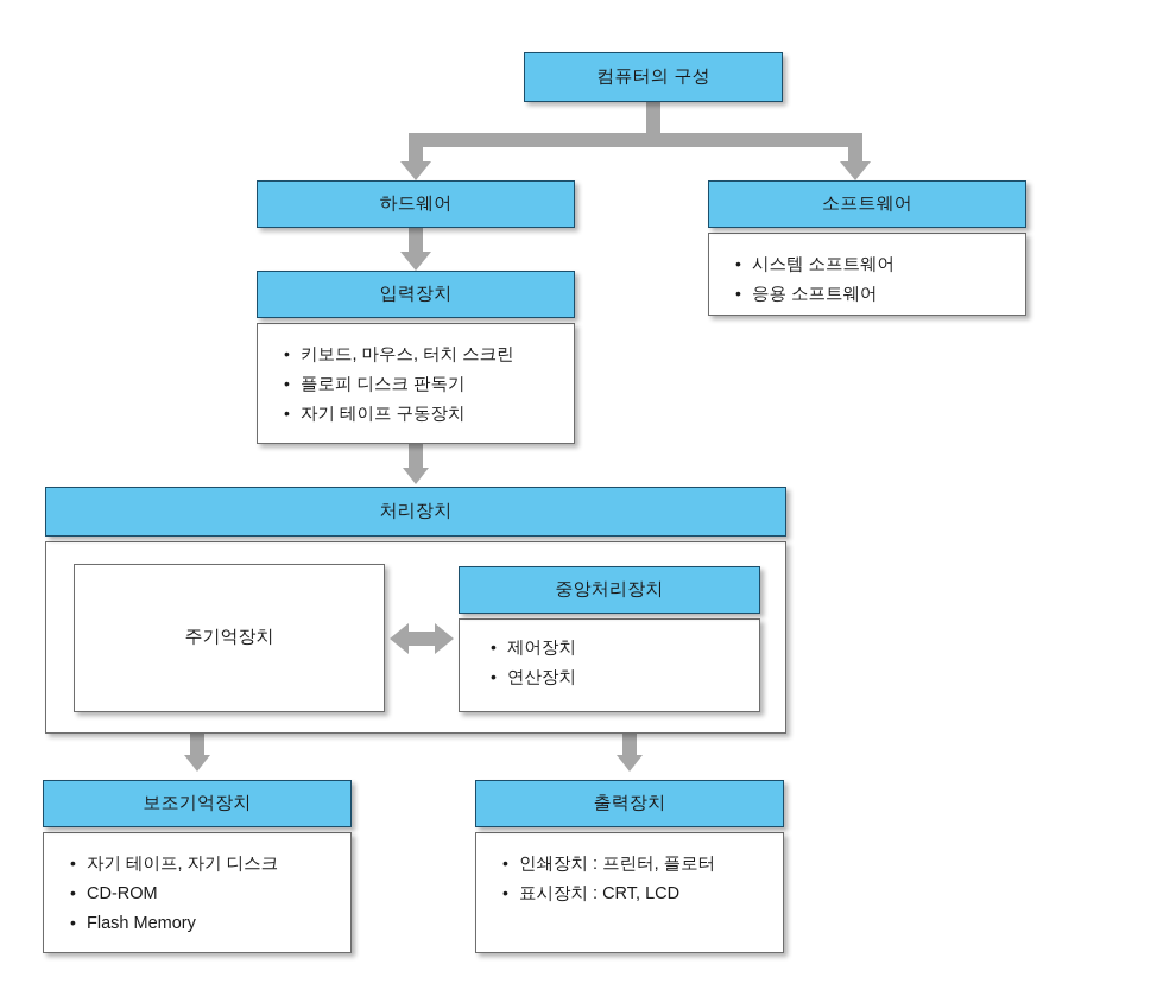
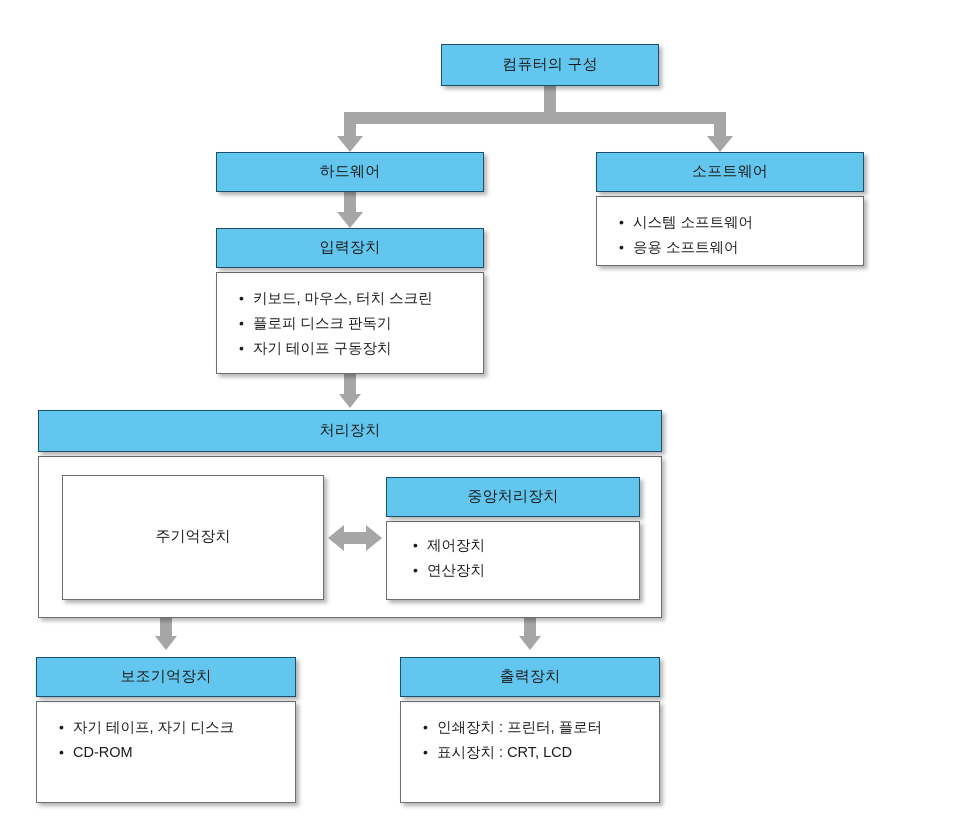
  컴퓨터의 구성
  하드웨어
  소프트웨어
  시스템 소프트웨어
  응용 소프트웨어
  입력장치
  키보드, 마우스, 터치 스크린
  플로피 디스크 판독기
  자기 테이프 구동장치
  처리장치
  주기억장치
  중앙처리장치
  제어장치
  연산장치
  보조기억장치
  자기 테이프, 자기 디스크
  CD-ROM
- Flash Memory
  출력장치
  인쇄장치 : 프린터, 플로터
  표시장치 : CRT, LCD
